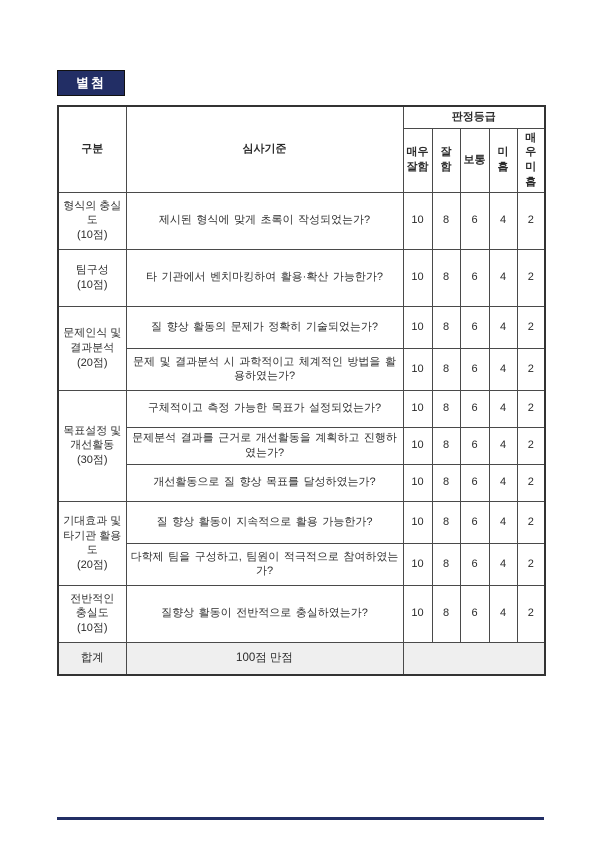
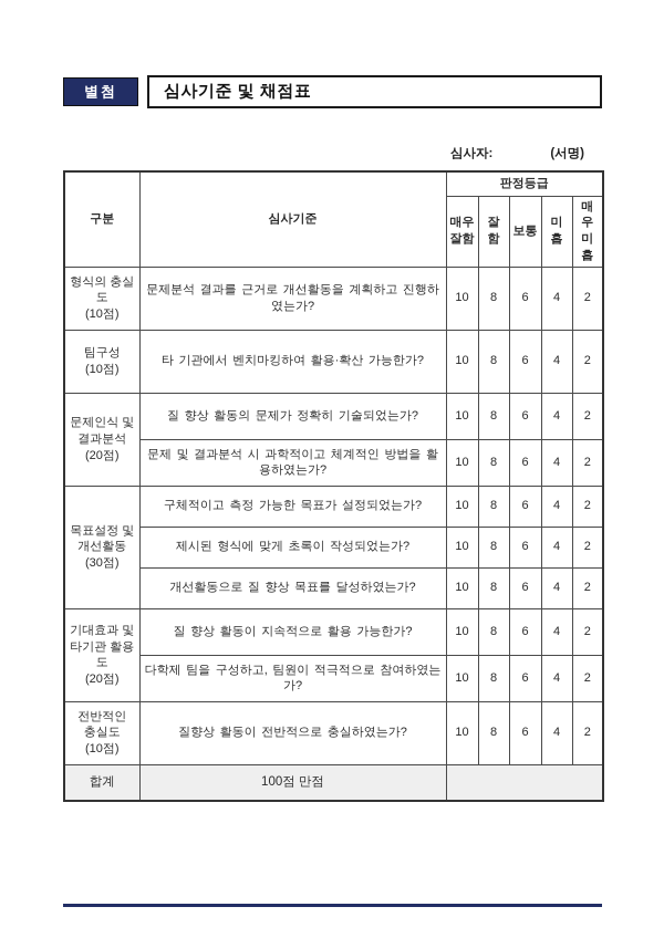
  별첨
+ 심사기준 및 채점표
+ 심사자:
+ (서명)
  구분	심사기준	판정등급
  매우 잘함	잘함	보통	미흡	매우 미흡
- 형식의 충실도 (10점)	제시된 형식에 맞게 초록이 작성되었는가?	10	8	6	4	2
+ 형식의 충실도 (10점)	문제분석 결과를 근거로 개선활동을 계획하고 진행하였는가?	10	8	6	4	2
  팀구성 (10점)	타 기관에서 벤치마킹하여 활용·확산 가능한가?	10	8	6	4	2
  문제인식 및 결과분석 (20점)	질 향상 활동의 문제가 정확히 기술되었는가?	10	8	6	4	2
  문제 및 결과분석 시 과학적이고 체계적인 방법을 활용하였는가?	10	8	6	4	2
  목표설정 및 개선활동 (30점)	구체적이고 측정 가능한 목표가 설정되었는가?	10	8	6	4	2
- 문제분석 결과를 근거로 개선활동을 계획하고 진행하였는가?	10	8	6	4	2
+ 제시된 형식에 맞게 초록이 작성되었는가?	10	8	6	4	2
  개선활동으로 질 향상 목표를 달성하였는가?	10	8	6	4	2
  기대효과 및 타기관 활용도 (20점)	질 향상 활동이 지속적으로 활용 가능한가?	10	8	6	4	2
  다학제 팀을 구성하고, 팀원이 적극적으로 참여하였는가?	10	8	6	4	2
  전반적인 충실도 (10점)	질향상 활동이 전반적으로 충실하였는가?	10	8	6	4	2
  합계	100점 만점
